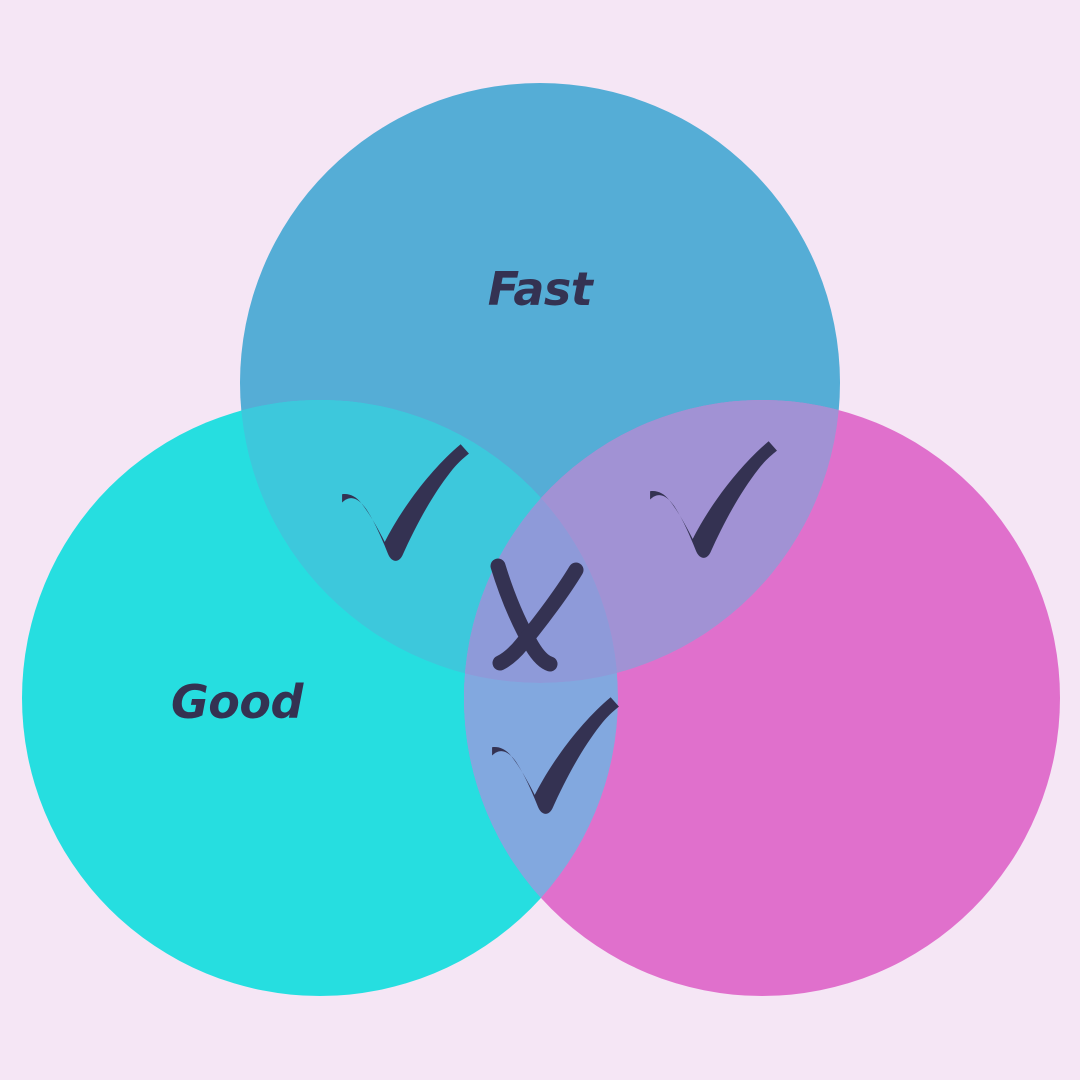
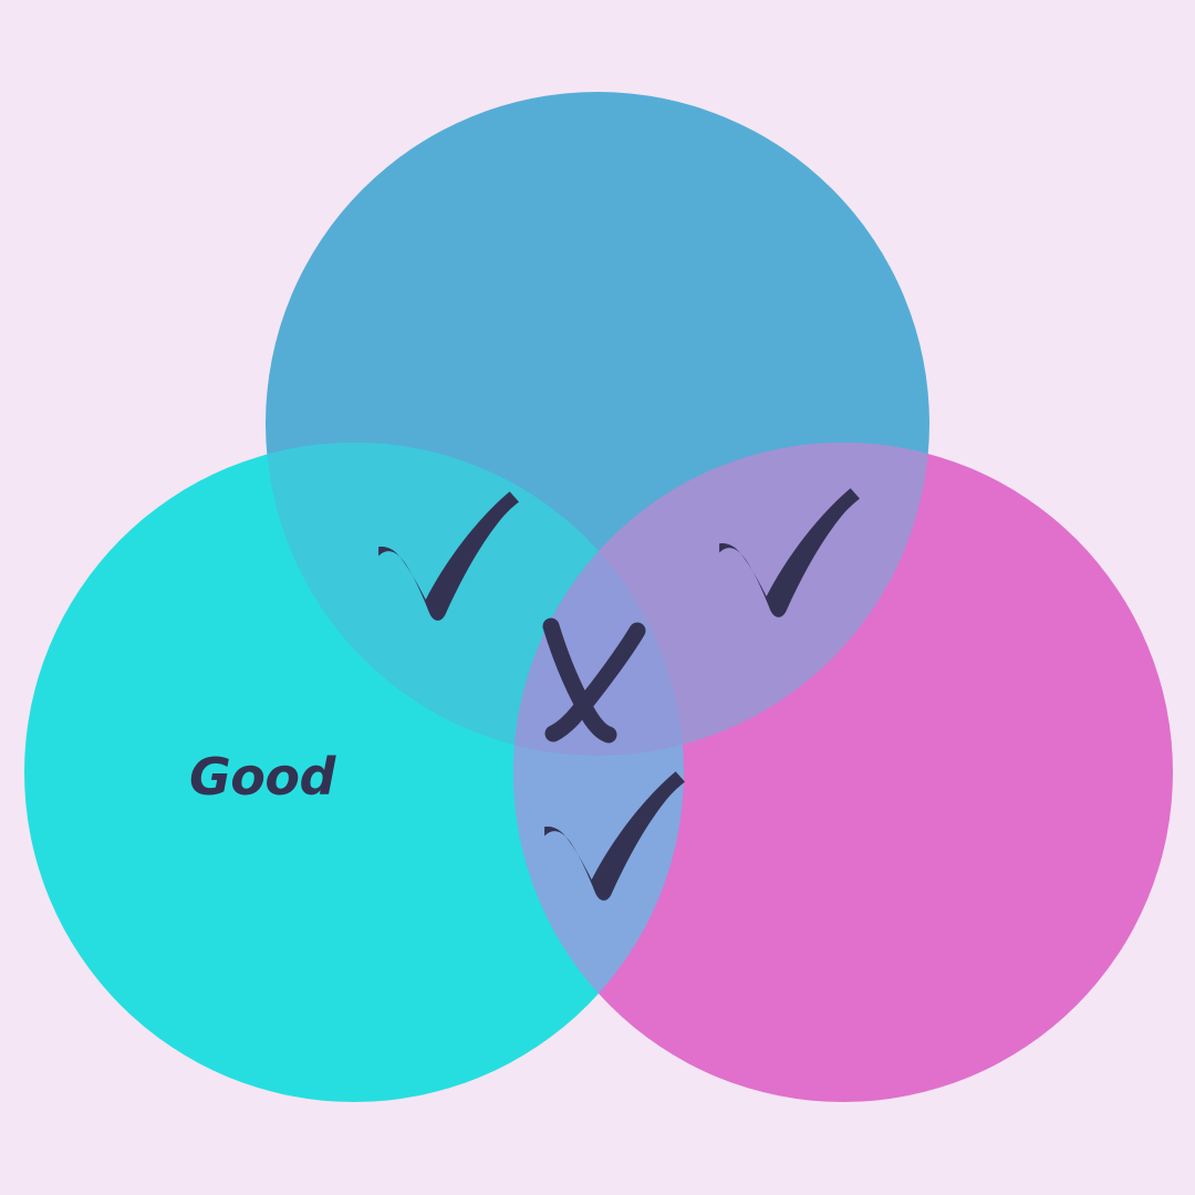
- Fast
  Good
